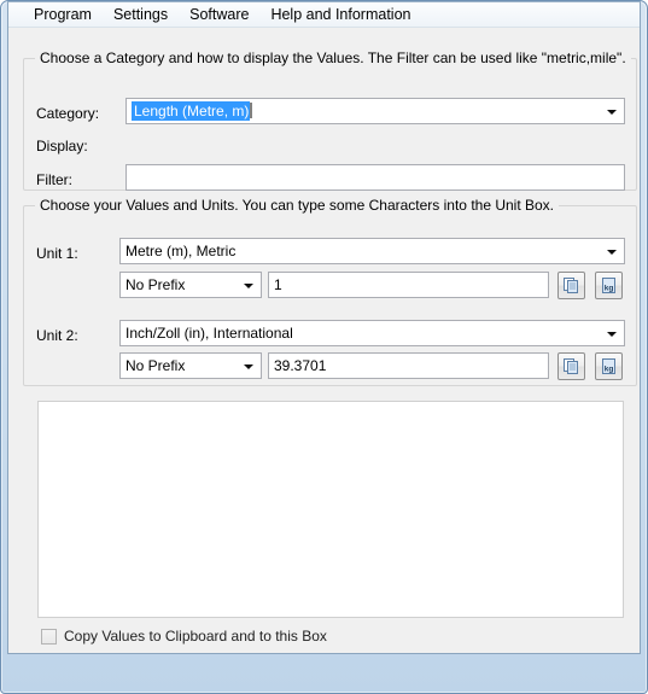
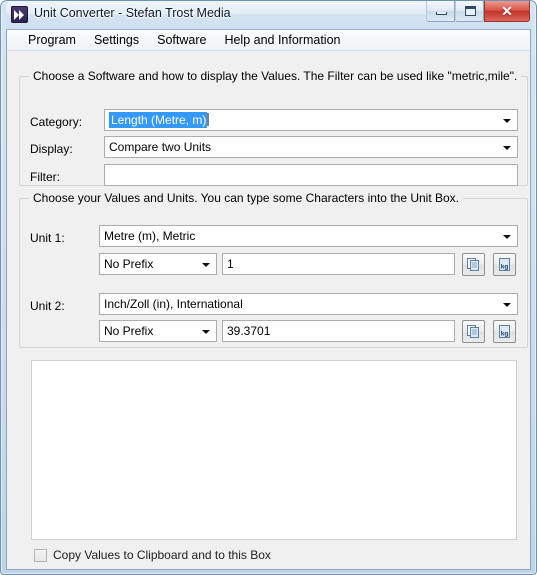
+ Unit Converter - Stefan Trost Media
+ ✕
  Program
  Settings
  Software
  Help and Information
- Choose a Category and how to display the Values. The Filter can be used like "metric,mile".
+ Choose a Software and how to display the Values. The Filter can be used like "metric,mile".
  Category:
  Length (Metre, m)
  Display:
+ Compare two Units
  Filter:
  Choose your Values and Units. You can type some Characters into the Unit Box.
  Unit 1:
  Metre (m), Metric
  No Prefix
  1
  Unit 2:
  Inch/Zoll (in), International
  No Prefix
  39.3701
  Copy Values to Clipboard and to this Box
